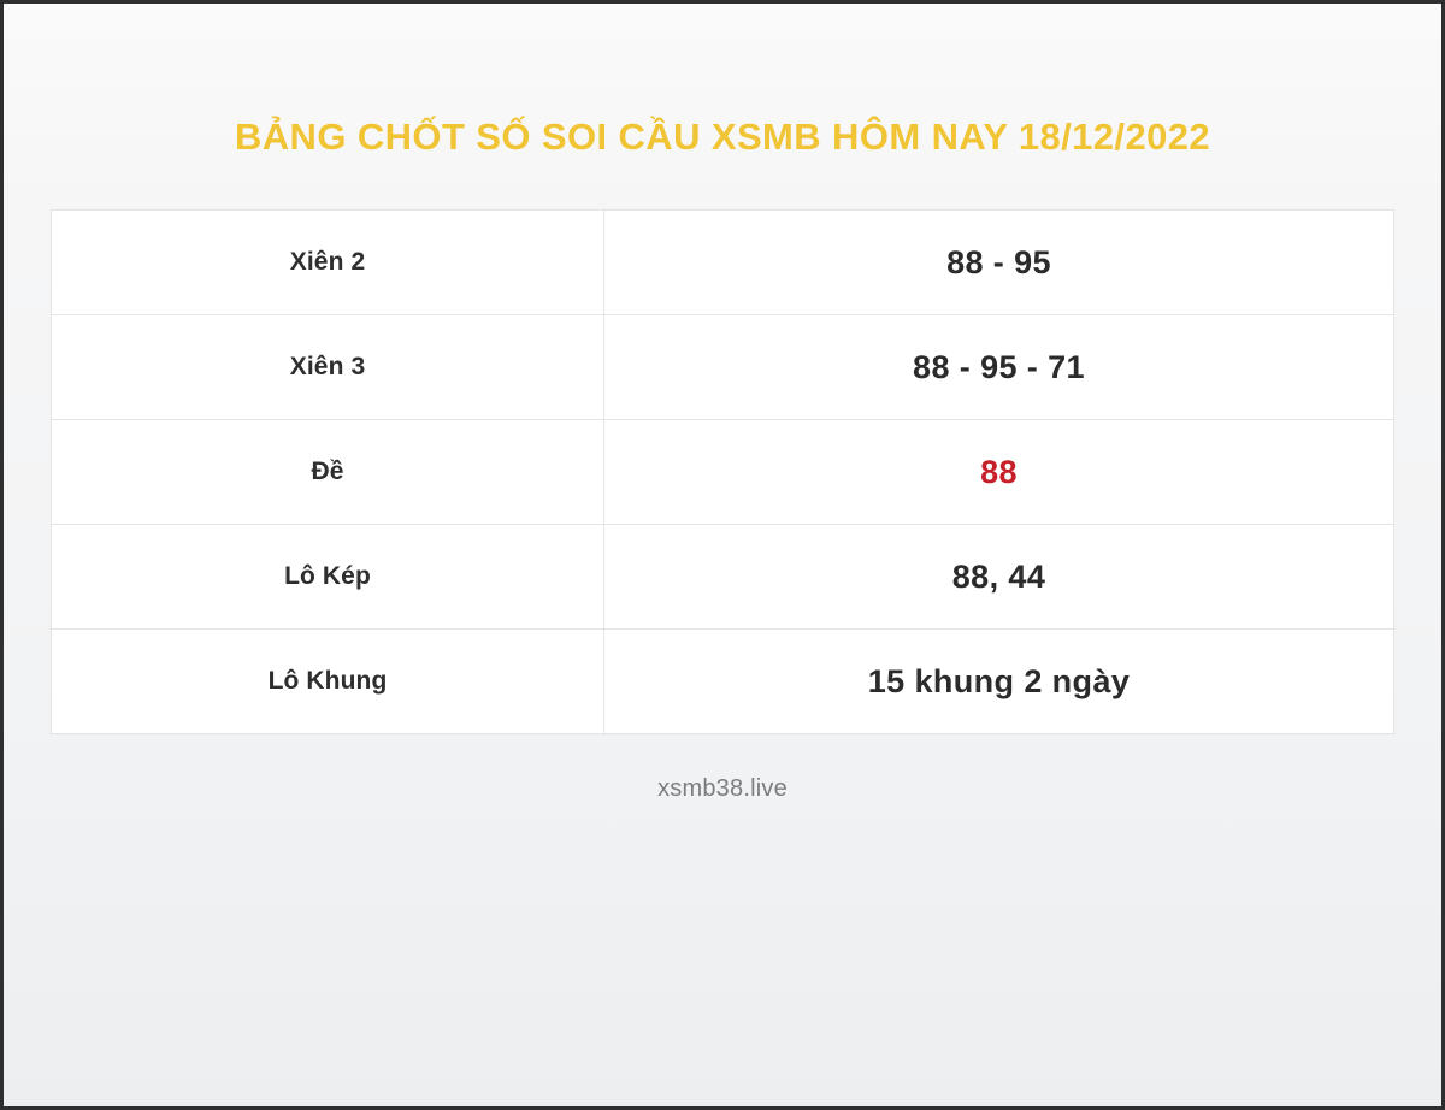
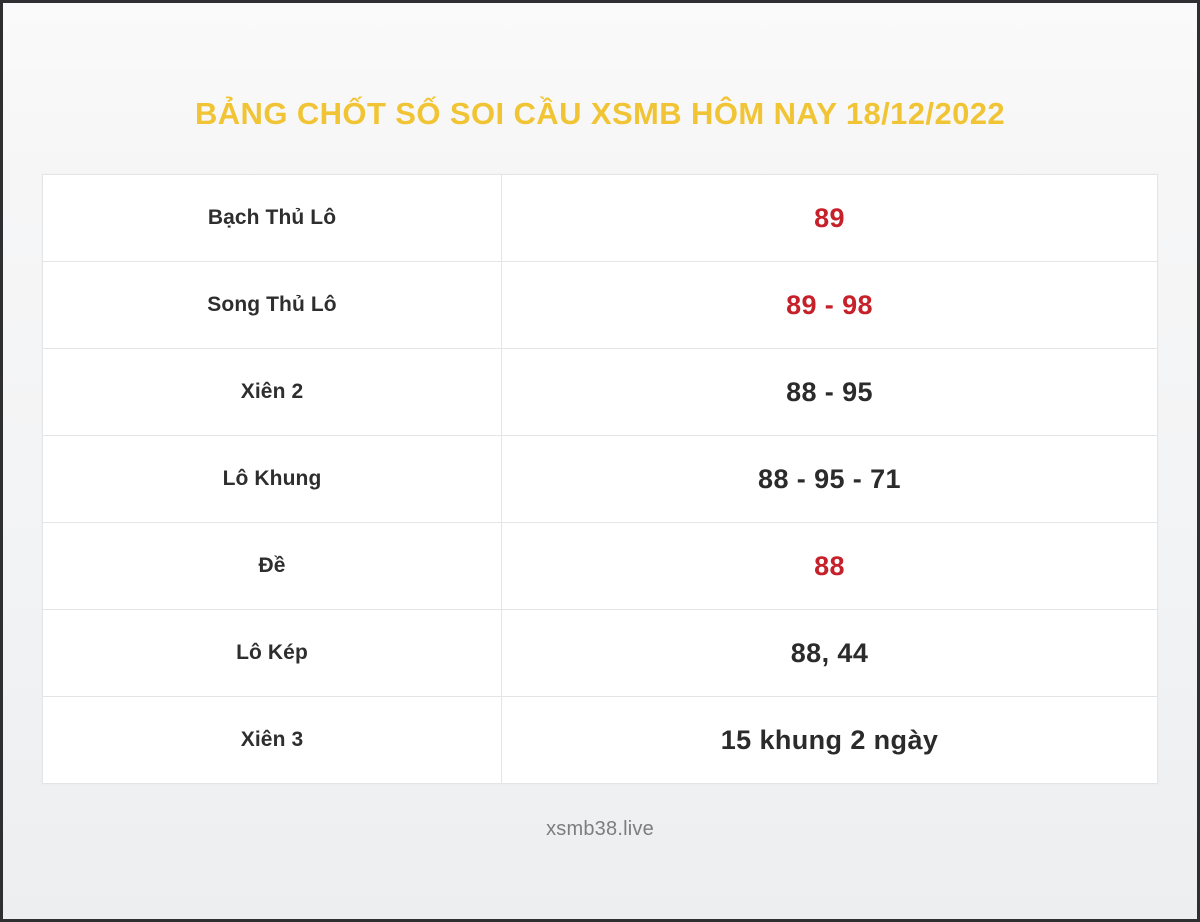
  BẢNG CHỐT SỐ SOI CẦU XSMB HÔM NAY 18/12/2022
+ Bạch Thủ Lô	89
+ Song Thủ Lô	89 - 98
  Xiên 2	88 - 95
- Xiên 3	88 - 95 - 71
+ Lô Khung	88 - 95 - 71
  Đề	88
  Lô Kép	88, 44
- Lô Khung	15 khung 2 ngày
+ Xiên 3	15 khung 2 ngày
  xsmb38.live
